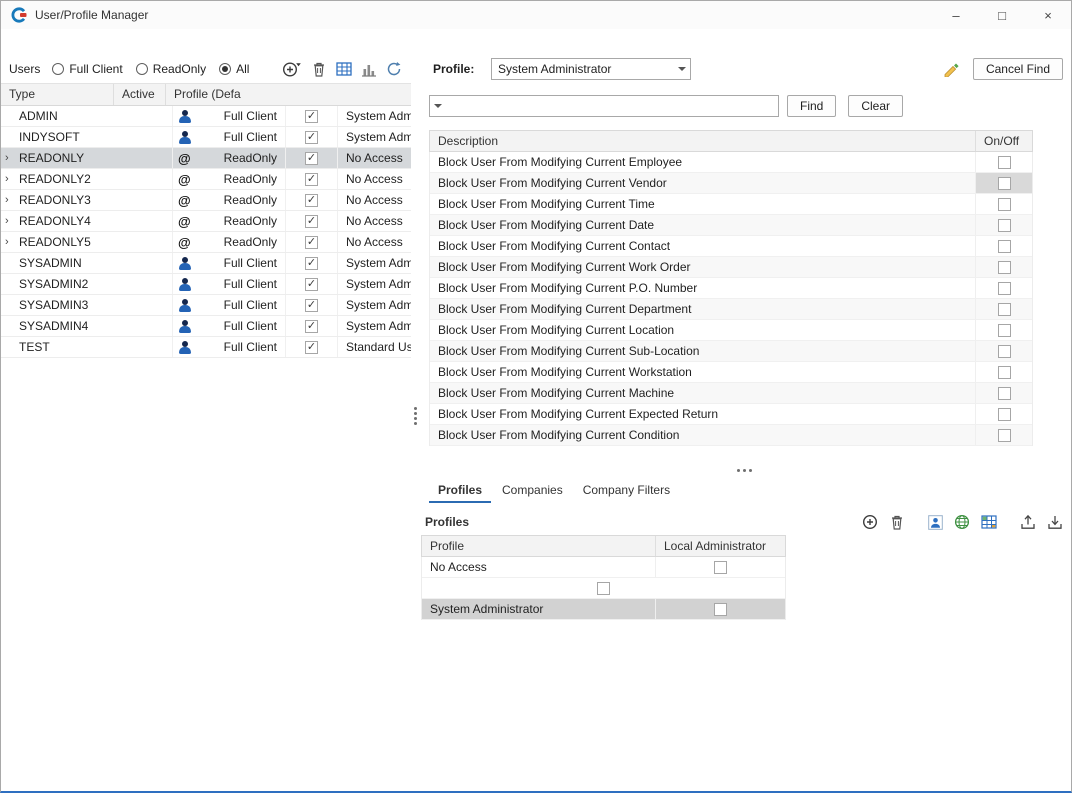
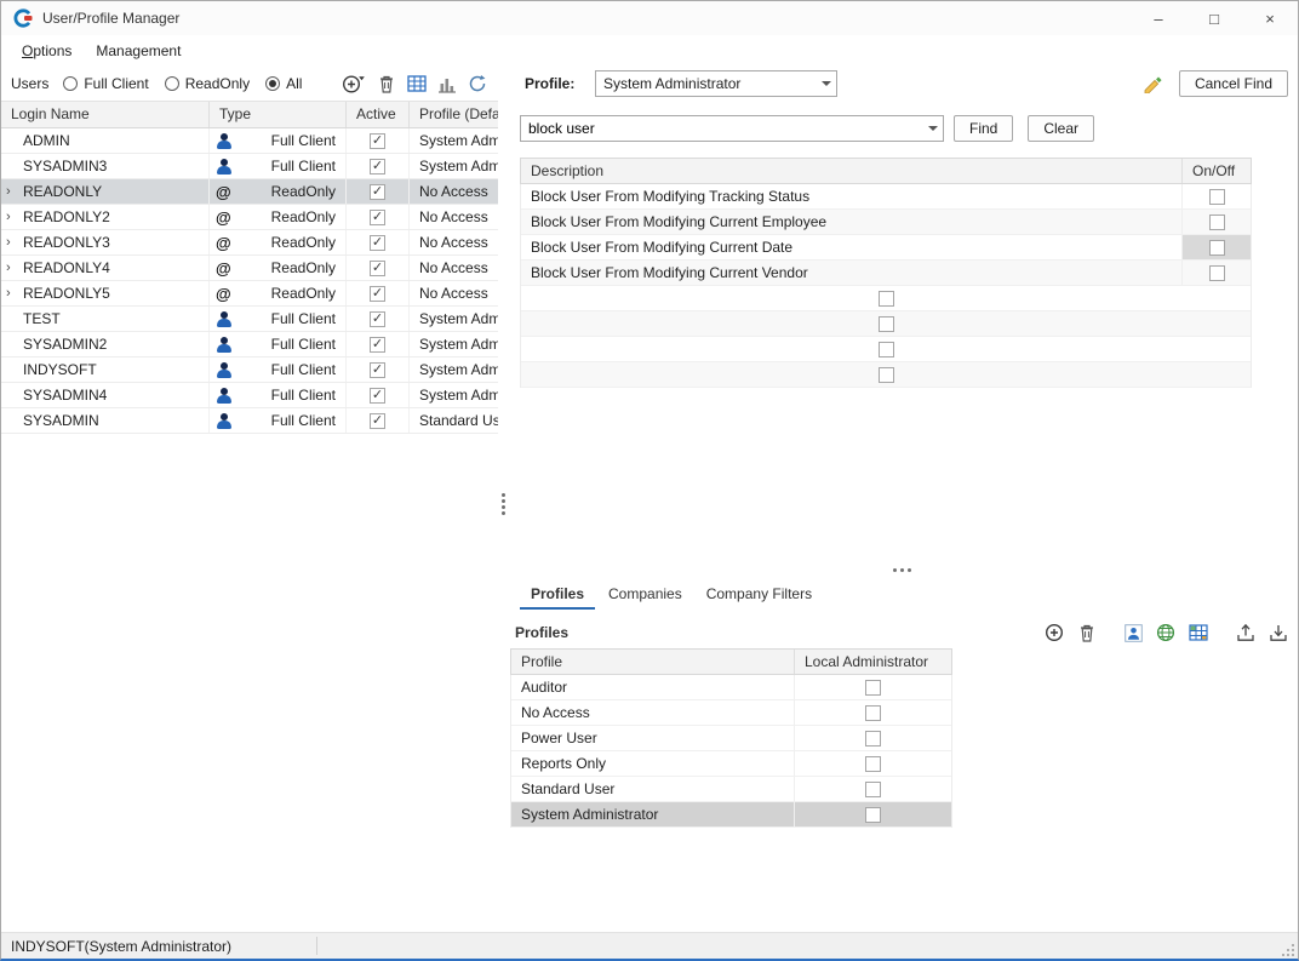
  User/Profile Manager
  –
  □
  ×
+ Options
+ Management
  Users
  Full Client
  ReadOnly
  All
+ Login Name
  Type
  Active
  Profile (Defa
  ADMIN
  Full Client
  System Adm
- INDYSOFT
+ SYSADMIN3
  Full Client
  System Adm
  ›
  READONLY
  ReadOnly
  No Access
  ›
  READONLY2
  ReadOnly
  No Access
  ›
  READONLY3
  ReadOnly
  No Access
  ›
  READONLY4
  ReadOnly
  No Access
  ›
  READONLY5
  ReadOnly
  No Access
- SYSADMIN
+ TEST
  Full Client
  System Adm
  SYSADMIN2
  Full Client
  System Adm
- SYSADMIN3
+ INDYSOFT
  Full Client
  System Adm
  SYSADMIN4
  Full Client
  System Adm
- TEST
+ SYSADMIN
  Full Client
  Standard Us
  Profile:
  System Administrator
  Cancel Find
+ block user
  Find
  Clear
  Description
  On/Off
+ Block User From Modifying Tracking Status
  Block User From Modifying Current Employee
- Block User From Modifying Current Vendor
+ Block User From Modifying Current Date
- Block User From Modifying Current Time
- Block User From Modifying Current Date
+ Block User From Modifying Current Vendor
- Block User From Modifying Current Contact
- Block User From Modifying Current Work Order
- Block User From Modifying Current P.O. Number
- Block User From Modifying Current Department
- Block User From Modifying Current Location
- Block User From Modifying Current Sub-Location
- Block User From Modifying Current Workstation
- Block User From Modifying Current Machine
- Block User From Modifying Current Expected Return
- Block User From Modifying Current Condition
  Profiles
  Companies
  Company Filters
  Profiles
  Profile
  Local Administrator
+ Auditor
  No Access
+ Power User
+ Reports Only
+ Standard User
  System Administrator
+ INDYSOFT(System Administrator)
